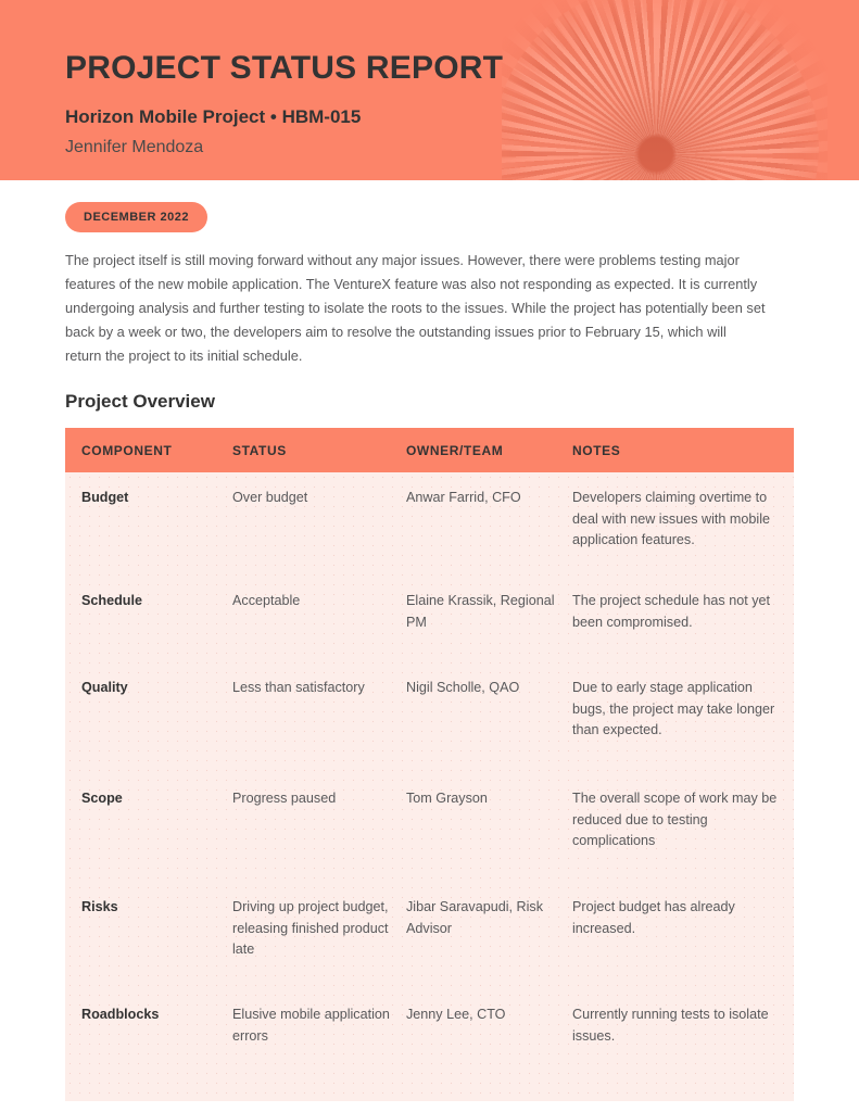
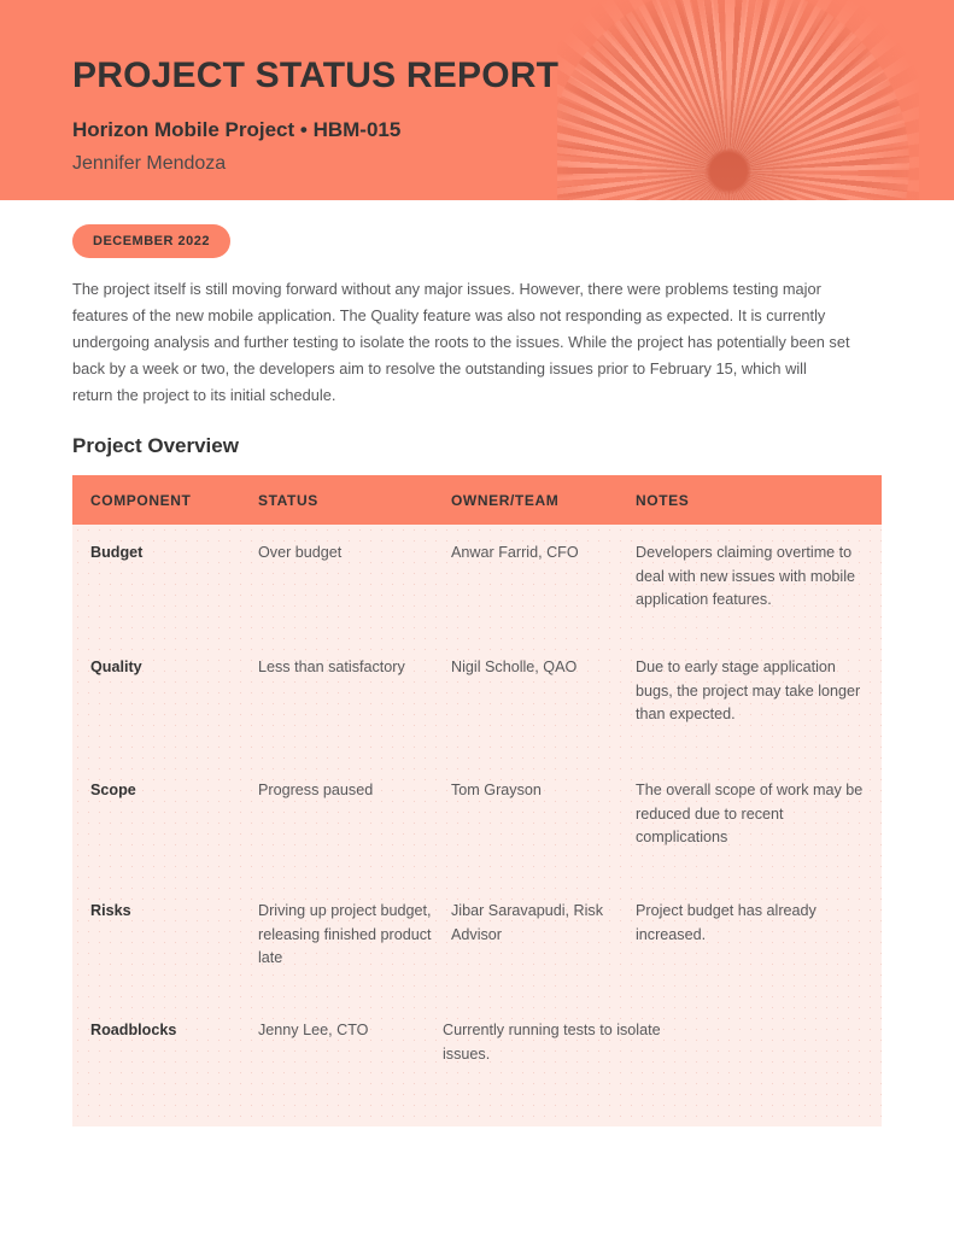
  PROJECT STATUS REPORT
  Horizon Mobile Project • HBM-015
  Jennifer Mendoza
  DECEMBER 2022
- The project itself is still moving forward without any major issues. However, there were problems testing major features of the new mobile application. The VentureX feature was also not responding as expected. It is currently undergoing analysis and further testing to isolate the roots to the issues. While the project has potentially been set back by a week or two, the developers aim to resolve the outstanding issues prior to February 15, which will return the project to its initial schedule.
+ The project itself is still moving forward without any major issues. However, there were problems testing major features of the new mobile application. The Quality feature was also not responding as expected. It is currently undergoing analysis and further testing to isolate the roots to the issues. While the project has potentially been set back by a week or two, the developers aim to resolve the outstanding issues prior to February 15, which will return the project to its initial schedule.
  Project Overview
  COMPONENT
  STATUS
  OWNER/TEAM
  NOTES
  Budget
  Over budget
  Anwar Farrid, CFO
  Developers claiming overtime to deal with new issues with mobile application features.
- Schedule
- Acceptable
- Elaine Krassik, Regional PM
- The project schedule has not yet been compromised.
  Quality
  Less than satisfactory
  Nigil Scholle, QAO
  Due to early stage application bugs, the project may take longer than expected.
  Scope
  Progress paused
  Tom Grayson
- The overall scope of work may be reduced due to testing complications
+ The overall scope of work may be reduced due to recent complications
  Risks
  Driving up project budget, releasing finished product late
  Jibar Saravapudi, Risk Advisor
  Project budget has already increased.
  Roadblocks
- Elusive mobile application errors
  Jenny Lee, CTO
  Currently running tests to isolate issues.
